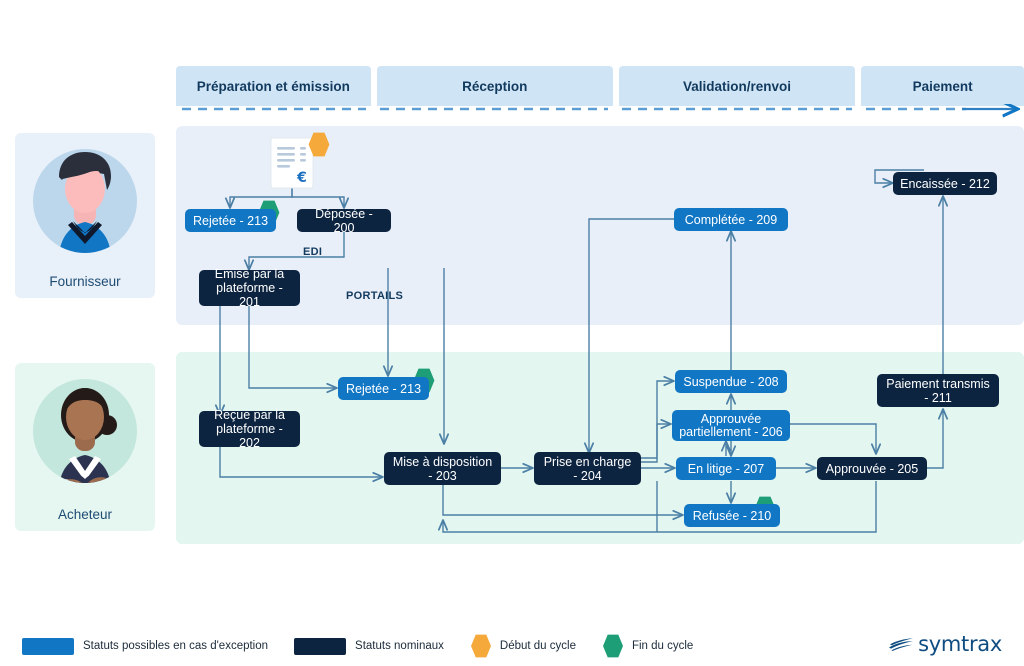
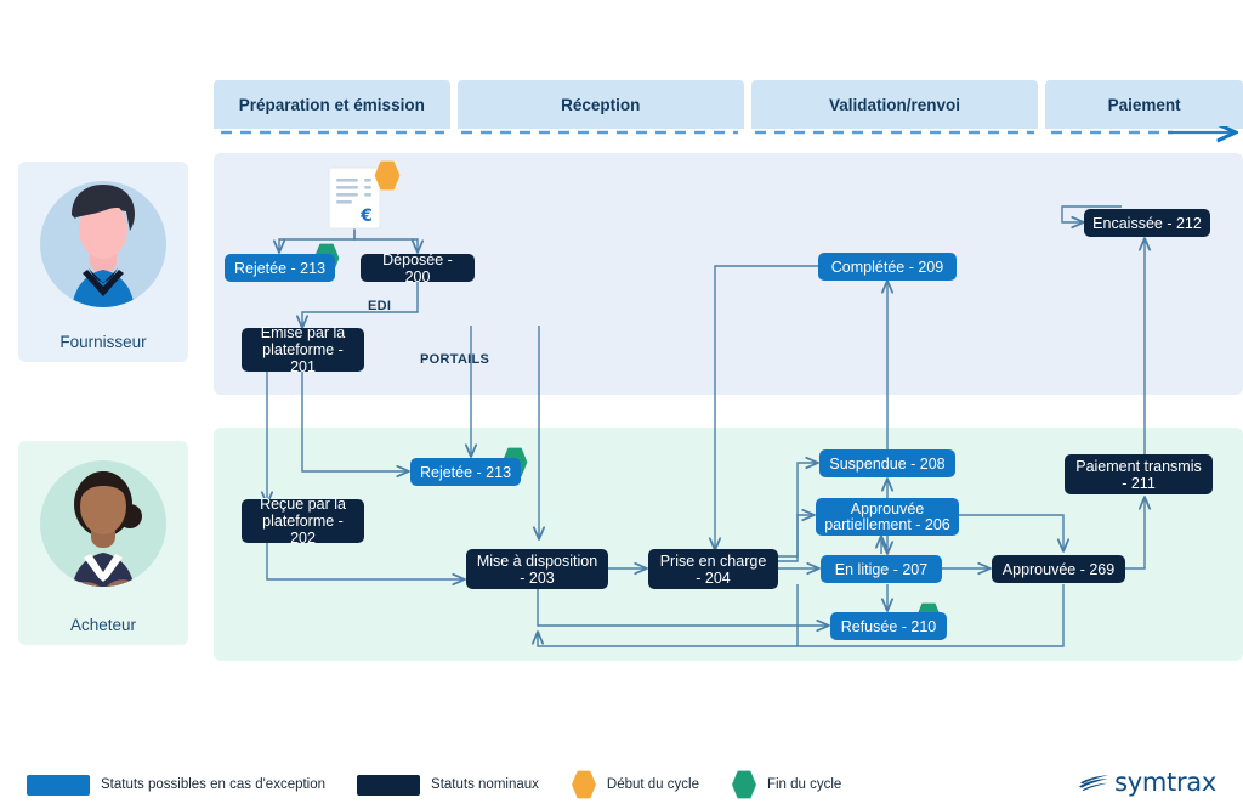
  Préparation et émission
  Réception
  Validation/renvoi
  Paiement
  Fournisseur
  Acheteur
  €
  Rejetée - 213
  Déposée - 200
  Emise par la
  plateforme - 201
  Complétée - 209
  Encaissée - 212
  Rejetée - 213
  Reçue par la
  plateforme - 202
  Mise à disposition
  - 203
  Prise en charge
  - 204
  Suspendue - 208
  Approuvée
  partiellement - 206
  En litige - 207
  Refusée - 210
- Approuvée - 205
+ Approuvée - 269
  Paiement transmis
  - 211
  EDI
  PORTAILS
  Statuts possibles en cas d'exception
  Statuts nominaux
  Début du cycle
  Fin du cycle
  symtrax
